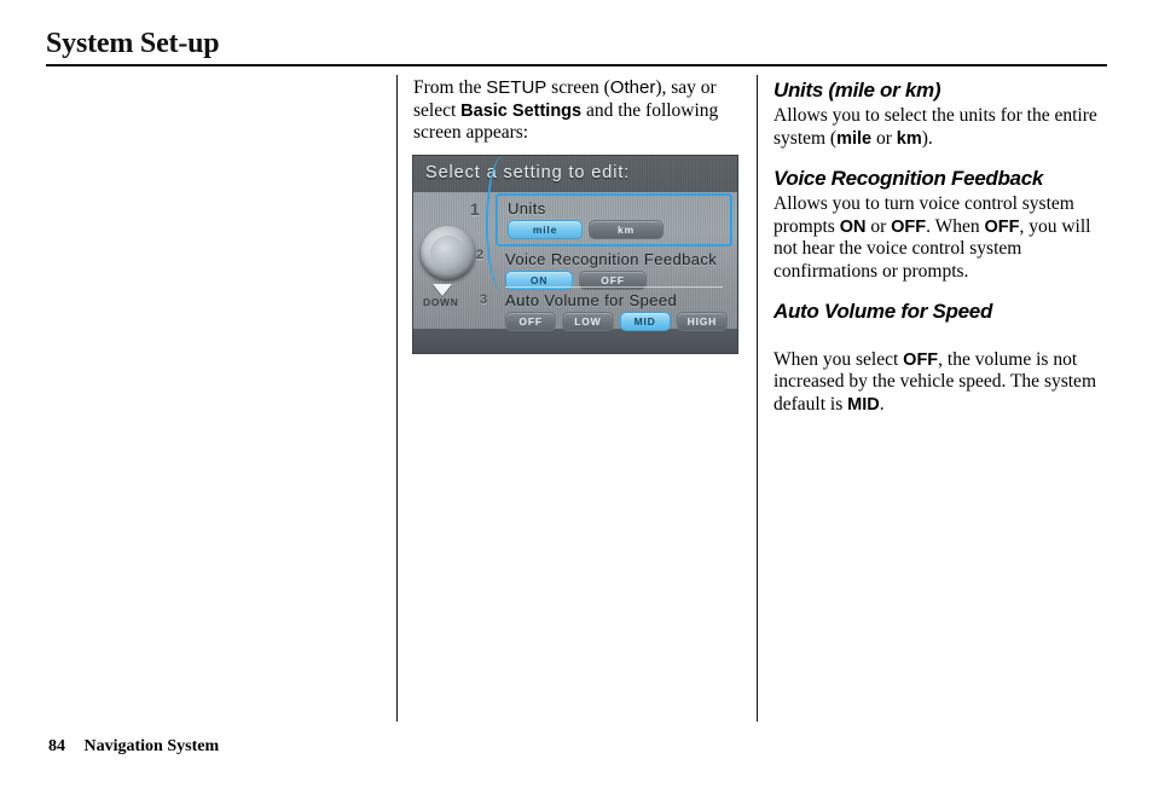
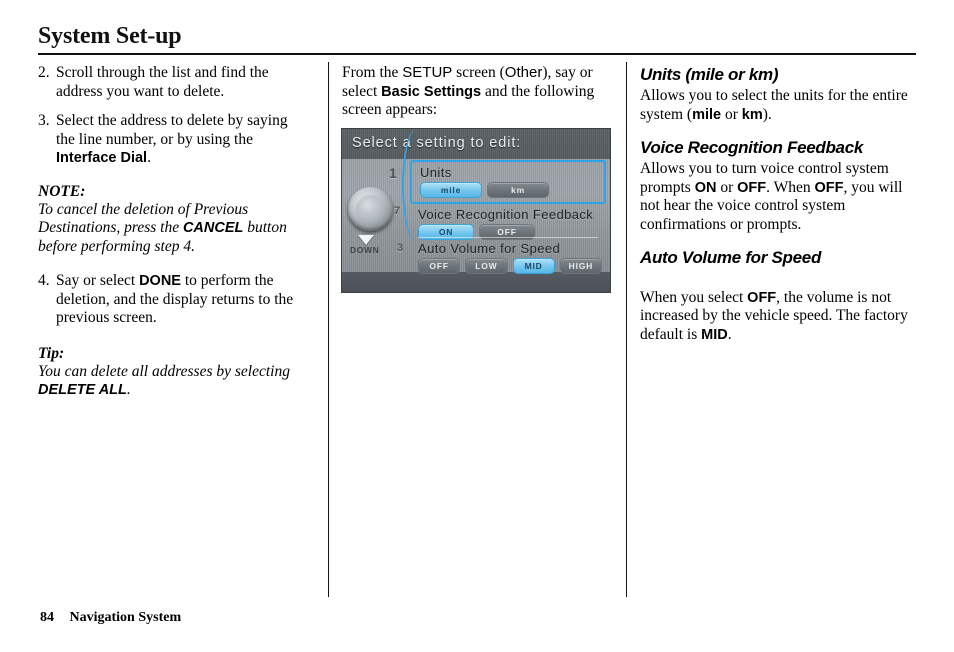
  System Set-up
+ 2.
+ Scroll through the list and find the address you want to delete.
+ 3.
+ Select the address to delete by saying the line number, or by using the Interface Dial.
+ NOTE:
+ To cancel the deletion of Previous Destinations, press the CANCEL button before performing step 4.
+ 4.
+ Say or select DONE to perform the deletion, and the display returns to the previous screen.
+ Tip:
+ You can delete all addresses by selecting DELETE ALL.
  From the SETUP screen (Other), say or select Basic Settings and the following screen appears:
  Select a setting to edit:
  1
- 2
+ 7
  3
  DOWN
  Units
  mile
  km
  Voice Recognition Feedback
  ON
  OFF
  Auto Volume for Speed
  OFF
  LOW
  MID
  HIGH
  Units (mile or km)
  Allows you to select the units for the entire system (mile or km).
  Voice Recognition Feedback
  Allows you to turn voice control system prompts ON or OFF. When OFF, you will not hear the voice control system confirmations or prompts.
  Auto Volume for Speed
- When you select OFF, the volume is not increased by the vehicle speed. The system default is MID.
+ When you select OFF, the volume is not increased by the vehicle speed. The factory default is MID.
  84 Navigation System
